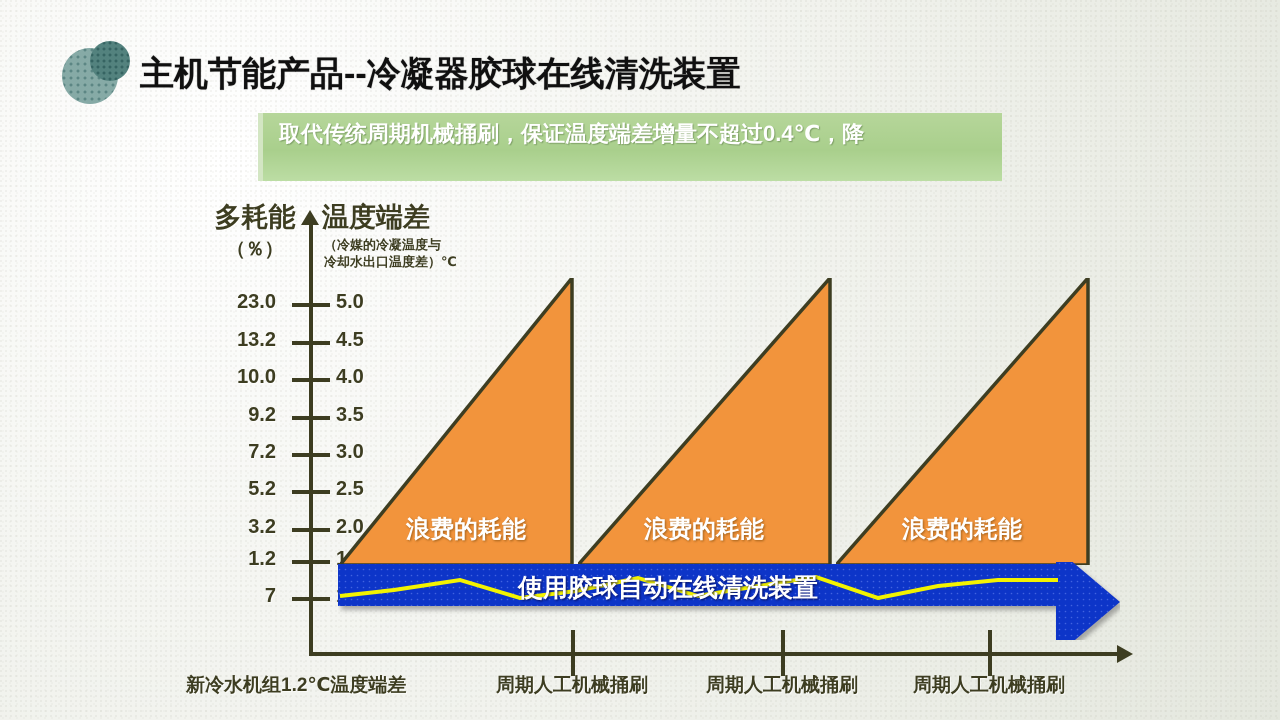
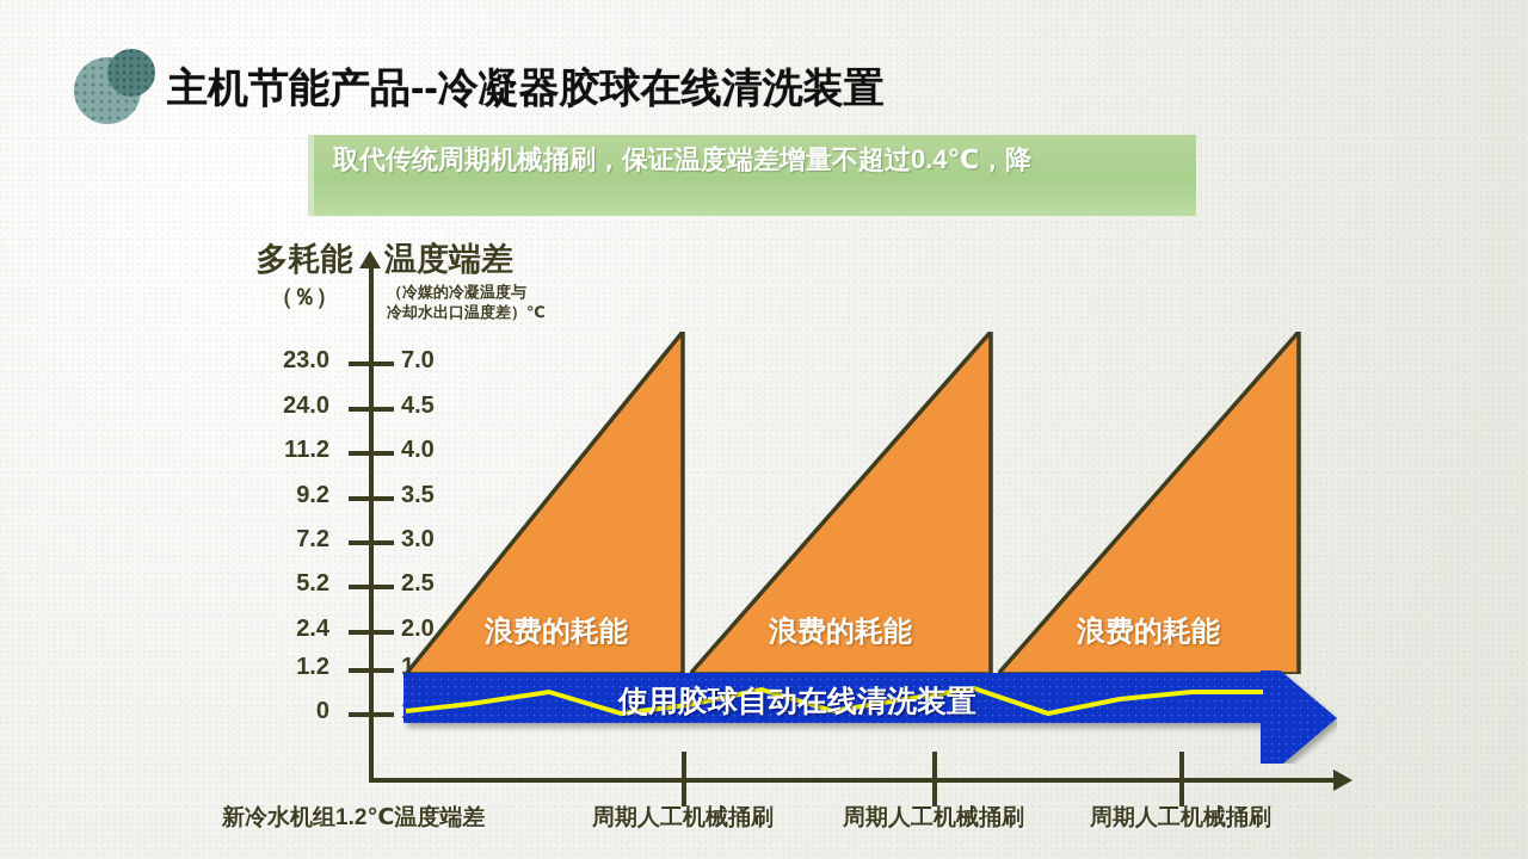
  主机节能产品--冷凝器胶球在线清洗装置
  取代传统周期机械捅刷，保证温度端差增量不超过0.4℃，降
  多耗能
  （％）
  温度端差
  （冷媒的冷凝温度与
  冷却水出口温度差）℃
  23.0
- 5.0
+ 7.0
- 13.2
+ 24.0
  4.5
- 10.0
+ 11.2
  4.0
  9.2
  3.5
  7.2
  3.0
  5.2
  2.5
- 3.2
+ 2.4
  2.0
  1.2
- 7
+ 0
  浪费的耗能
  浪费的耗能
  浪费的耗能
  使用胶球自动在线清洗装置
  新冷水机组1.2℃温度端差
  周期人工机械捅刷
  周期人工机械捅刷
  周期人工机械捅刷
